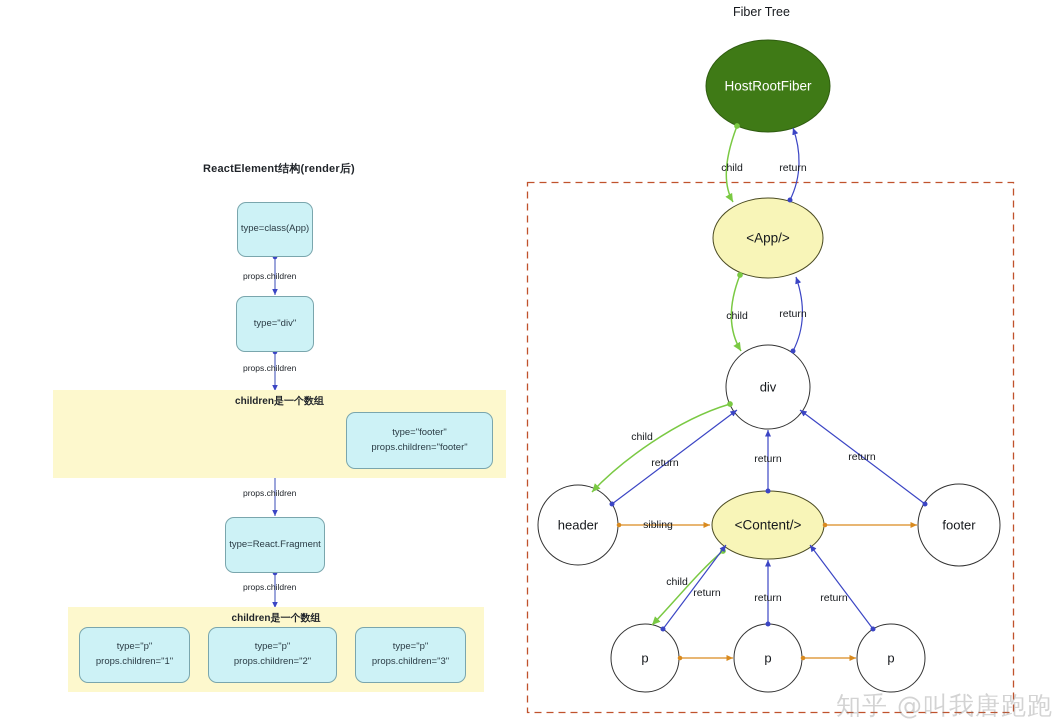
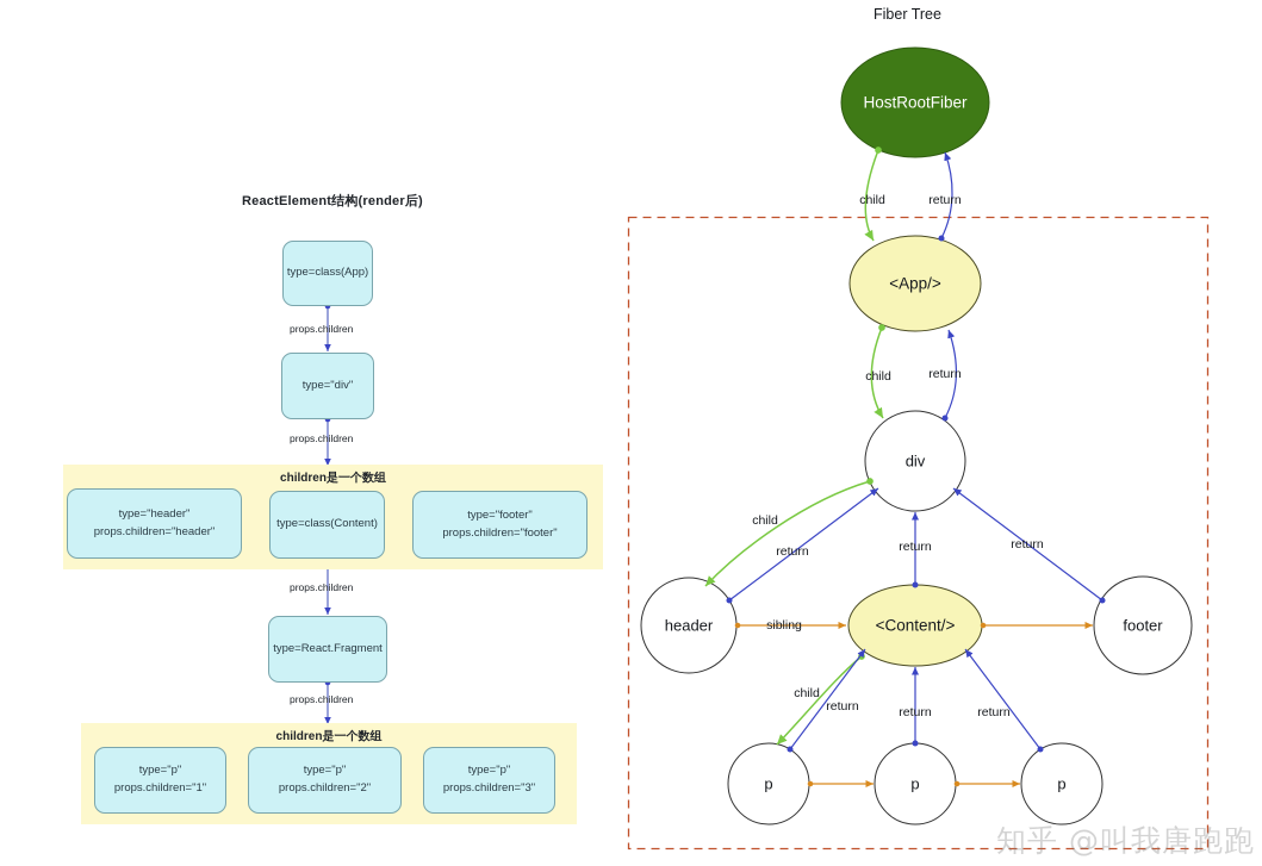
  ReactElement结构(render后)
  children是一个数组
  children是一个数组
  type=class(App)
  type="div"
+ type="header"
+ props.children="header"
+ type=class(Content)
  type="footer"
  props.children="footer"
  type=React.Fragment
  type="p"
  props.children="1"
  type="p"
  props.children="2"
  type="p"
  props.children="3"
  props.children
  props.children
  props.children
  props.children
  Fiber Tree
  HostRootFiber
  <App/>
  div
  header
  <Content/>
  footer
  p
  p
  p
  child
  return
  child
  return
  child
  return
  return
  return
  sibling
  child
  return
  return
  return
  知乎 @叫我唐跑跑
